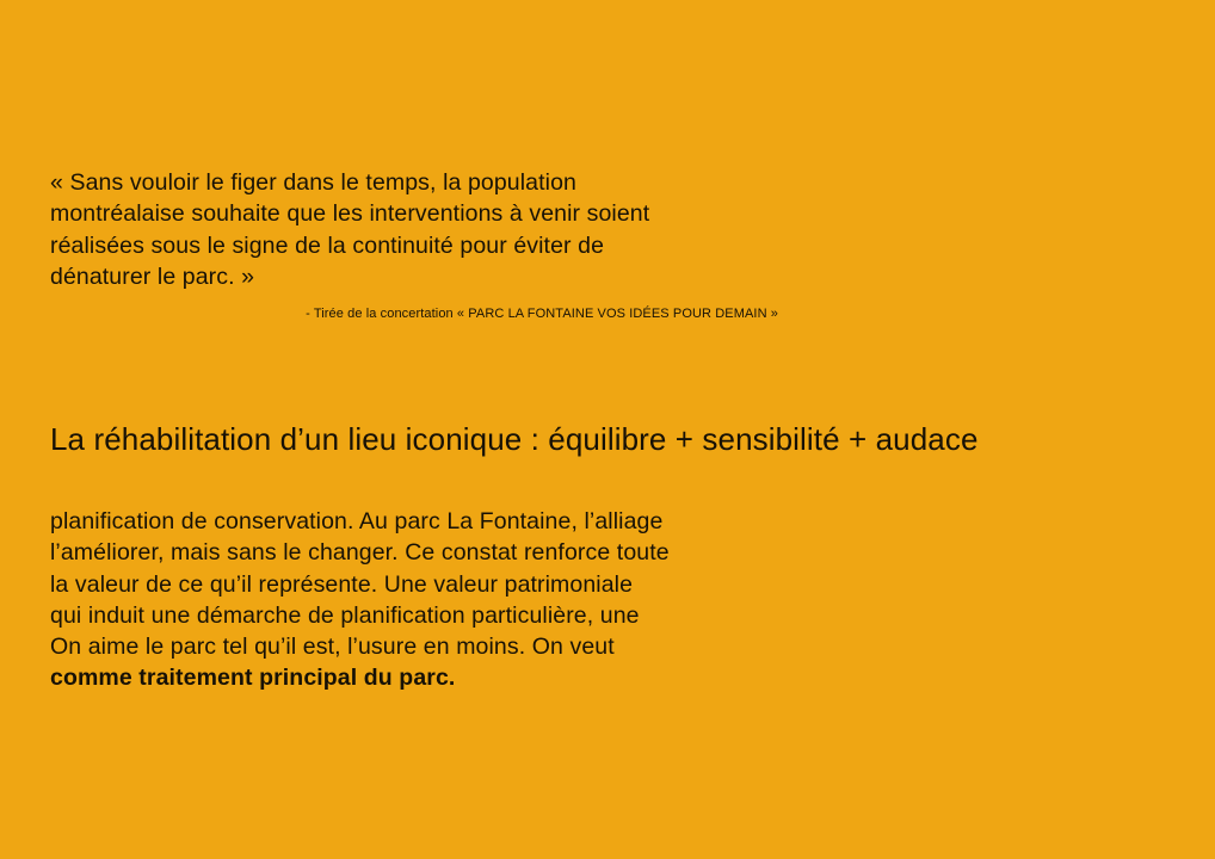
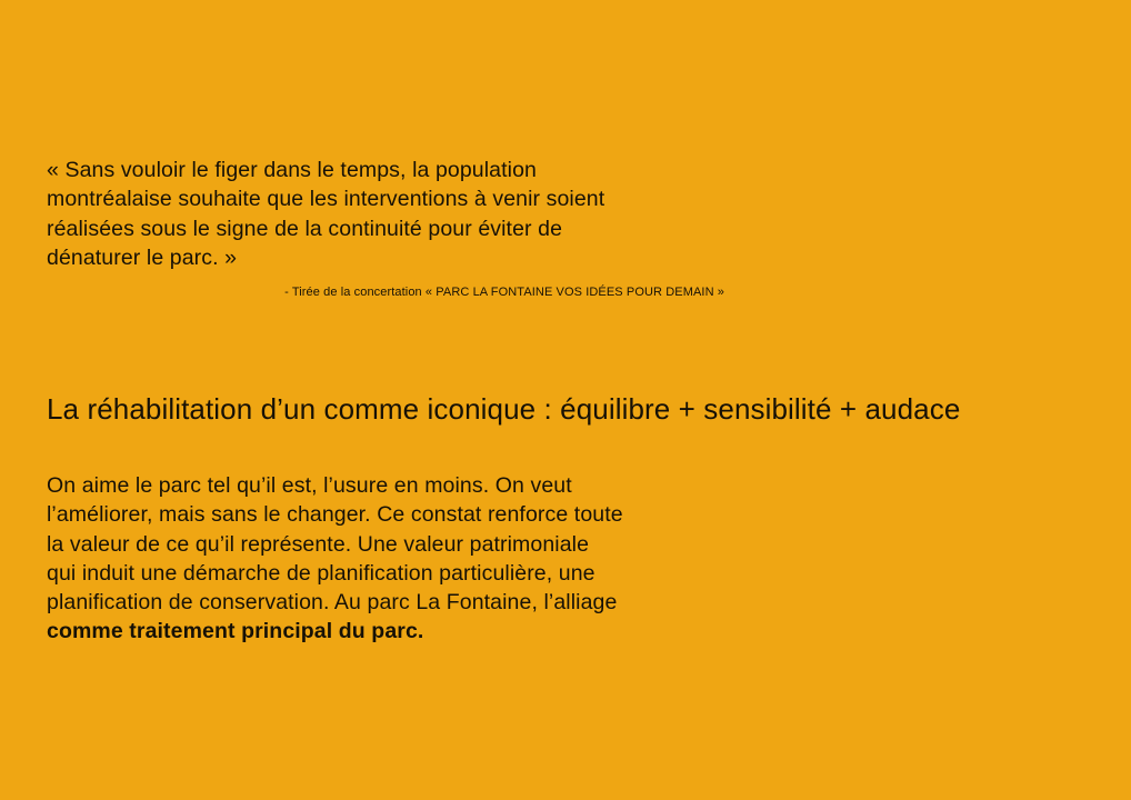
  « Sans vouloir le figer dans le temps, la population
  montréalaise souhaite que les interventions à venir soient
  réalisées sous le signe de la continuité pour éviter de
  dénaturer le parc. »
  - Tirée de la concertation « PARC LA FONTAINE VOS IDÉES POUR DEMAIN »
- La réhabilitation d’un lieu iconique : équilibre + sensibilité + audace
+ La réhabilitation d’un comme iconique : équilibre + sensibilité + audace
- planification de conservation. Au parc La Fontaine, l’alliage
+ On aime le parc tel qu’il est, l’usure en moins. On veut
  l’améliorer, mais sans le changer. Ce constat renforce toute
  la valeur de ce qu’il représente. Une valeur patrimoniale
  qui induit une démarche de planification particulière, une
- On aime le parc tel qu’il est, l’usure en moins. On veut
+ planification de conservation. Au parc La Fontaine, l’alliage
  comme traitement principal du parc.
